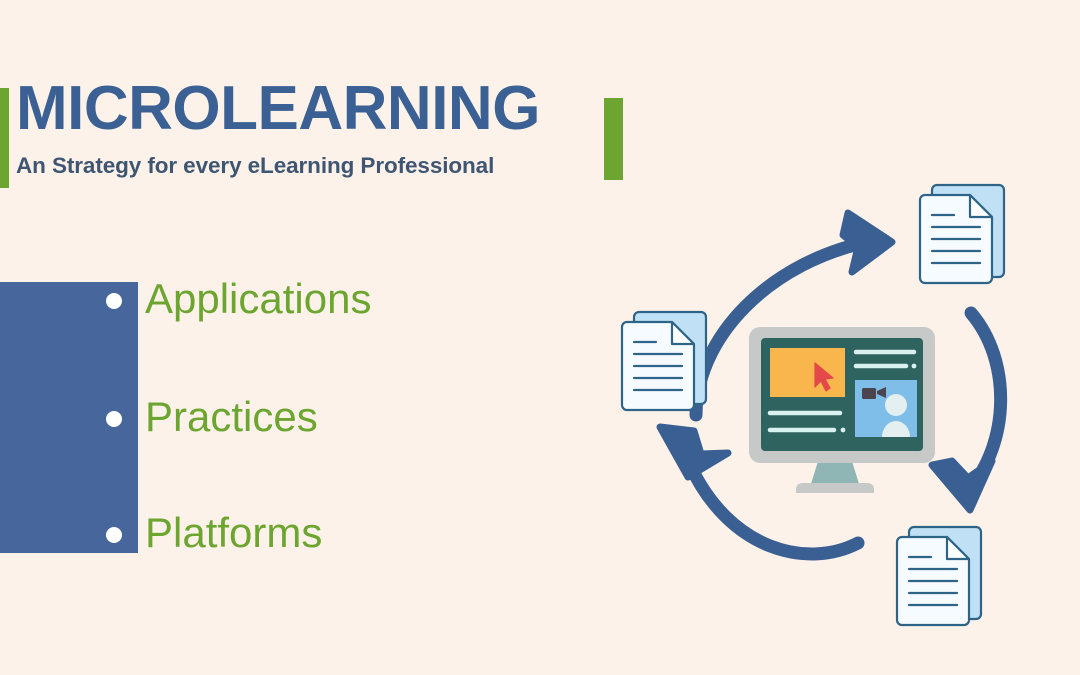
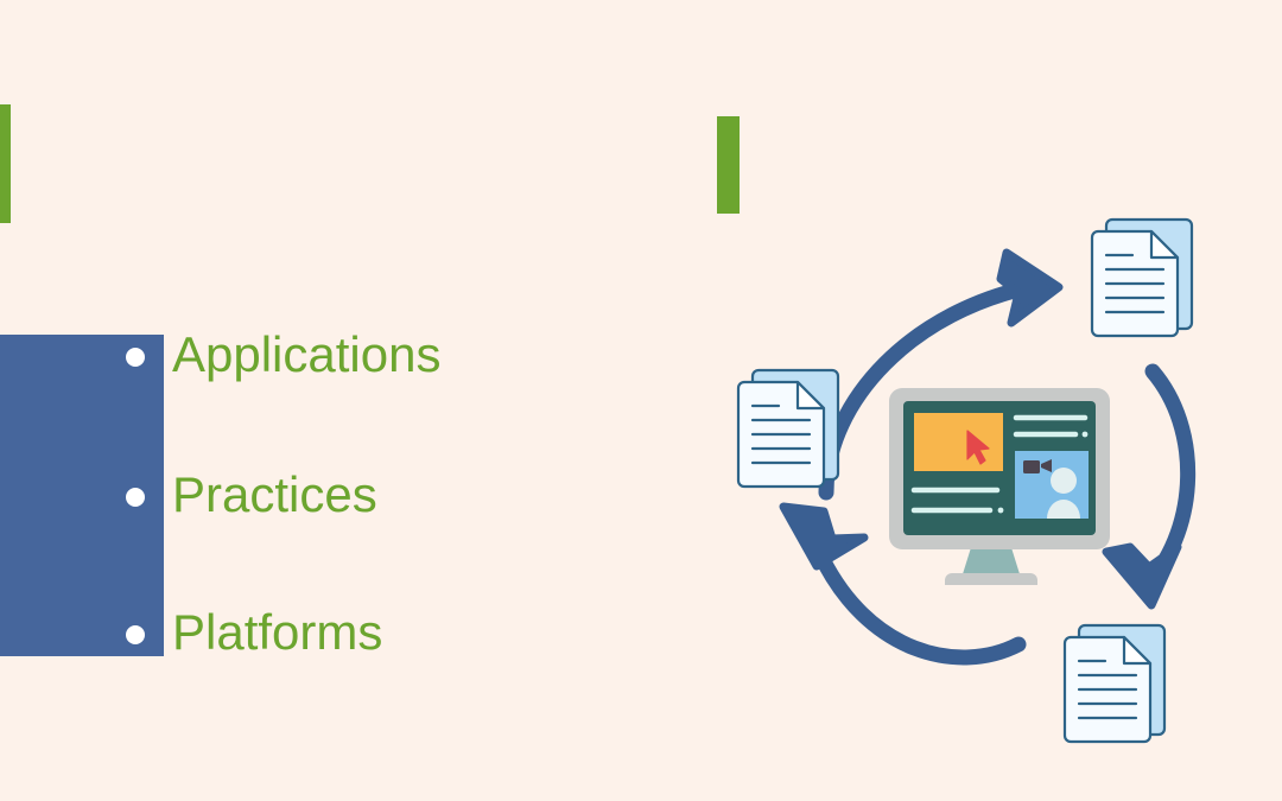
- MICROLEARNING
- An Strategy for every eLearning Professional
  Applications
  Practices
  Platforms
